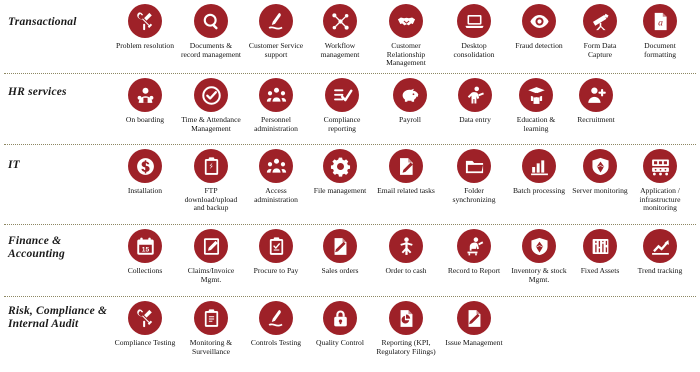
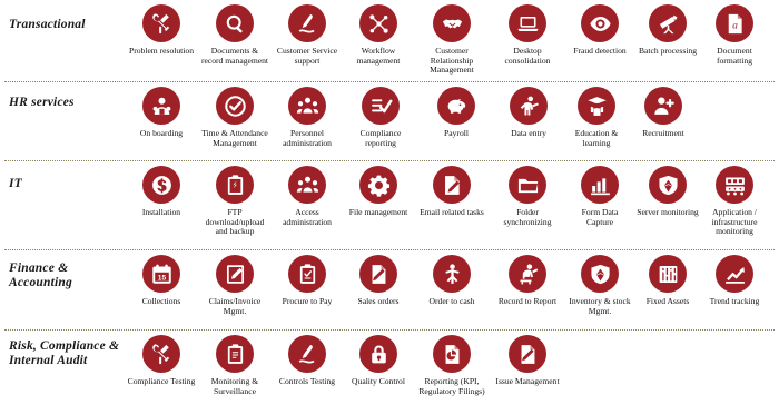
  Transactional
  Problem resolution
  Documents & record management
  Customer Service support
  Workflow management
  Customer Relationship Management
  Desktop consolidation
  Fraud detection
- Form Data Capture
+ Batch processing
  a
  Document formatting
  HR services
  On boarding
  Time & Attendance Management
  Personnel administration
  Compliance reporting
  Payroll
  Data entry
  Education & learning
  Recruitment
  IT
  Installation
  FTP download/upload and backup
  Access administration
  File management
  Email related tasks
  Folder synchronizing
- Batch processing
+ Form Data Capture
  Server monitoring
  Application / infrastructure monitoring
  Finance & Accounting
  Collections
  Claims/Invoice Mgmt.
  Procure to Pay
  Sales orders
  Order to cash
  Record to Report
  Inventory & stock Mgmt.
  Fixed Assets
  Trend tracking
  Risk, Compliance & Internal Audit
  Compliance Testing
  Monitoring & Surveillance
  Controls Testing
  Quality Control
  Reporting (KPI, Regulatory Filings)
  Issue Management
